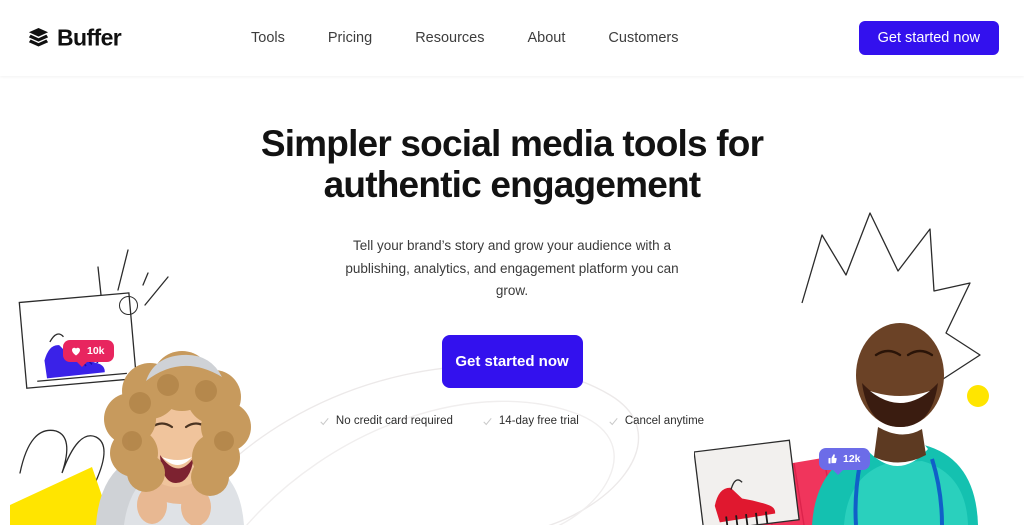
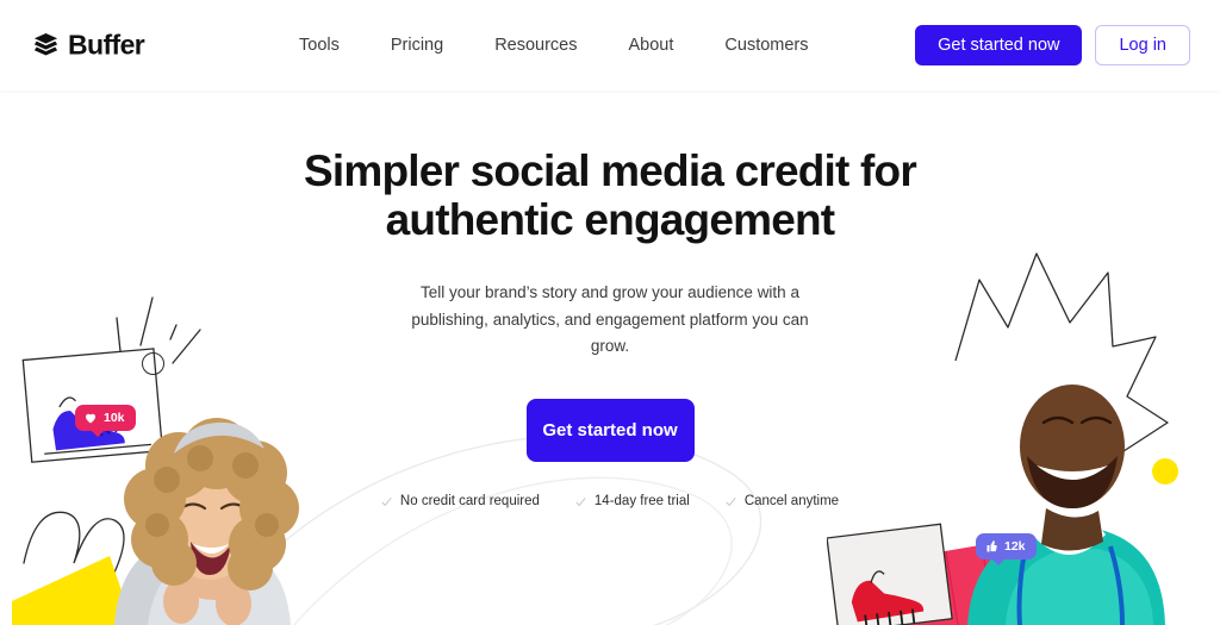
  Buffer
  Tools
  Pricing
  Resources
  About
  Customers
  Get started now
+ Log in
  10k
  12k
- Simpler social media tools for
+ Simpler social media credit for
  authentic engagement
  Tell your brand’s story and grow your audience with a publishing, analytics, and engagement platform you can grow.
  Get started now
  No credit card required
  14-day free trial
  Cancel anytime
